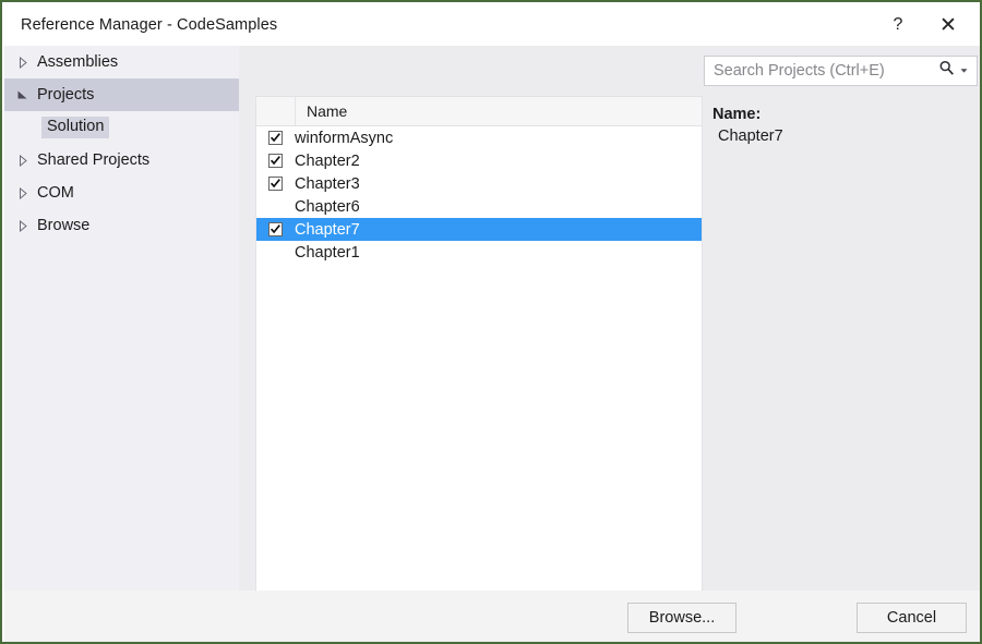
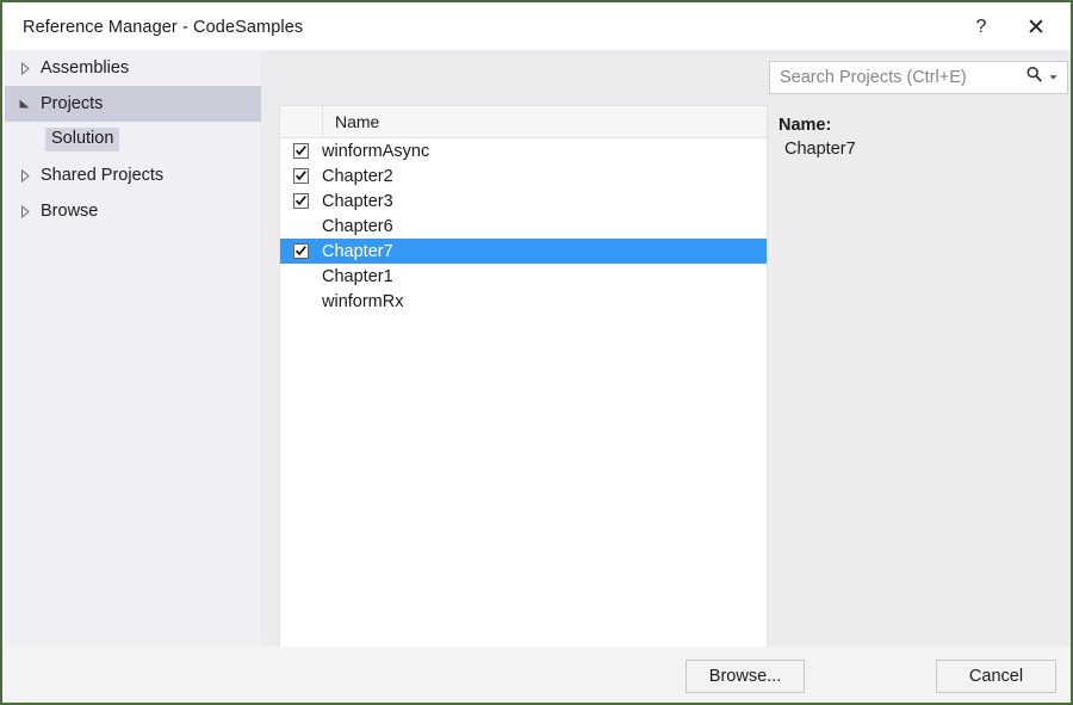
  Reference Manager - CodeSamples
  ?
  ✕
  Assemblies
  Projects
  Solution
  Shared Projects
- COM
  Browse
  Name
  winformAsync
  Chapter2
  Chapter3
  Chapter6
  Chapter7
  Chapter1
+ winformRx
  Search Projects (Ctrl+E)
  Name:
  Chapter7
  Browse...
  Cancel
